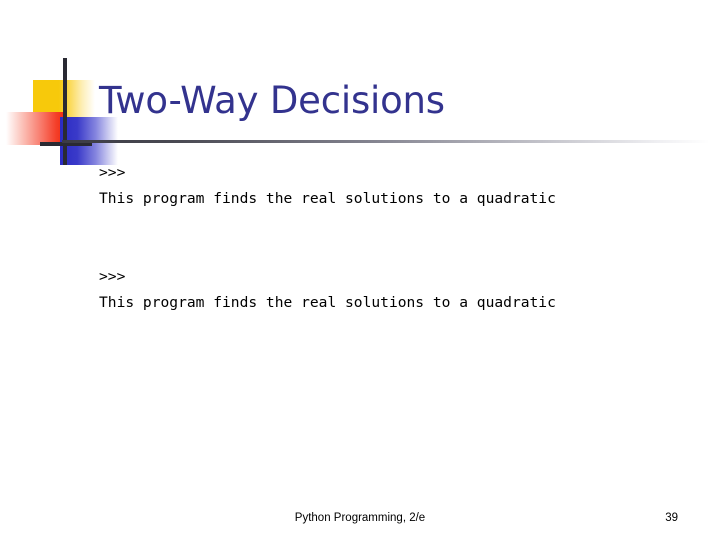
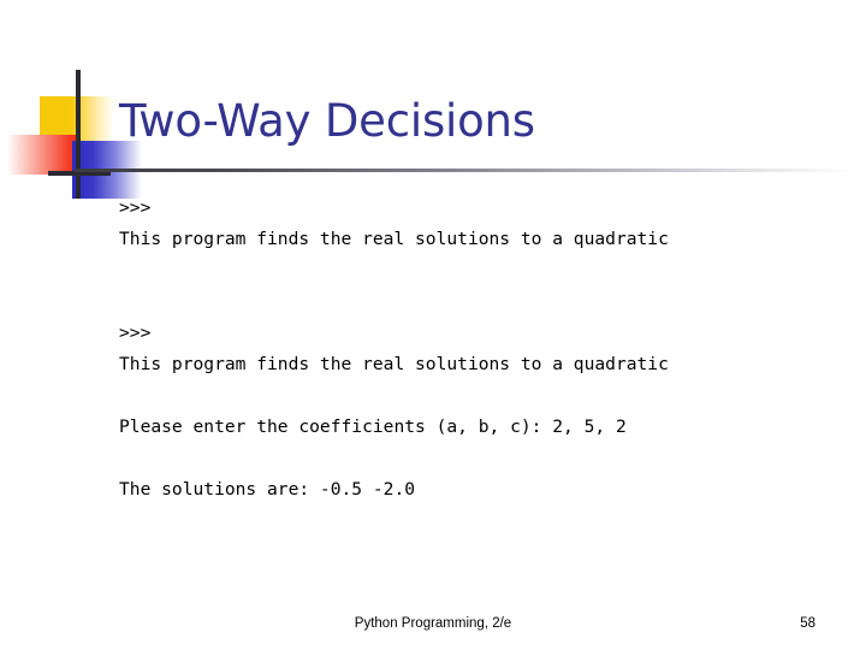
  Two-Way Decisions
  >>>
  This program finds the real solutions to a quadratic
  >>>
  This program finds the real solutions to a quadratic
+ Please enter the coefficients (a, b, c): 2, 5, 2
+ The solutions are: -0.5 -2.0
  Python Programming, 2/e
- 39
+ 58
